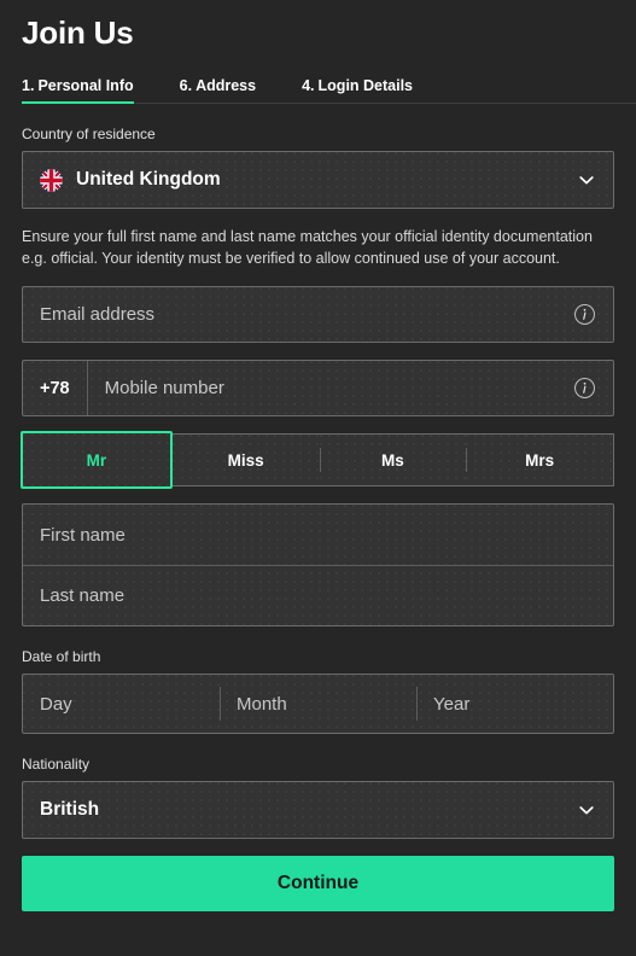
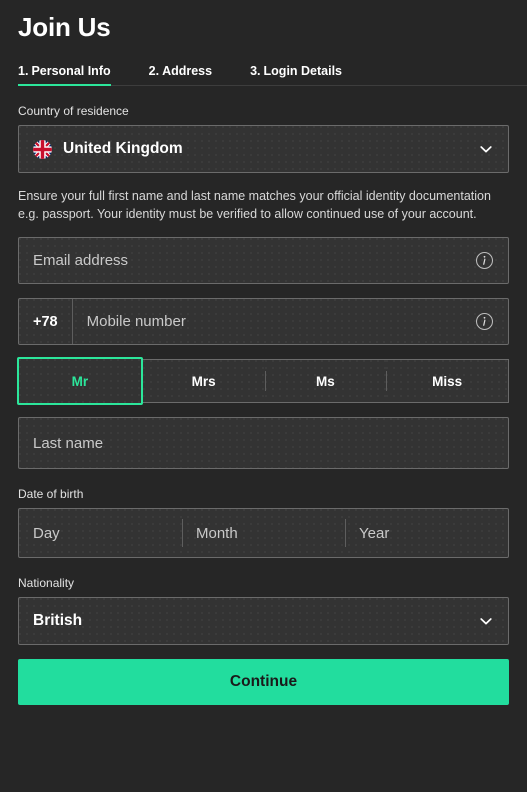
  Join Us
  1. Personal Info
- 6. Address
+ 2. Address
- 4. Login Details
+ 3. Login Details
  Country of residence
  United Kingdom
- Ensure your full first name and last name matches your official identity documentation e.g. official. Your identity must be verified to allow continued use of your account.
+ Ensure your full first name and last name matches your official identity documentation e.g. passport. Your identity must be verified to allow continued use of your account.
  Email address
  +78
  Mobile number
  Mr
- Miss
+ Mrs
  Ms
- Mrs
+ Miss
- First name
  Last name
  Date of birth
  Day
  Month
  Year
  Nationality
  British
  Continue
